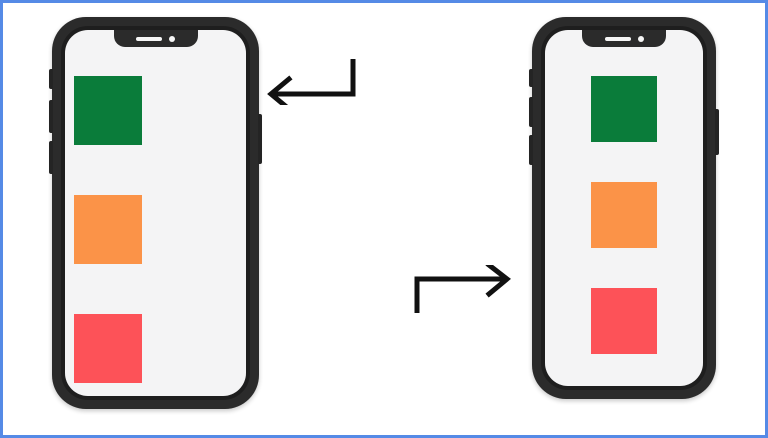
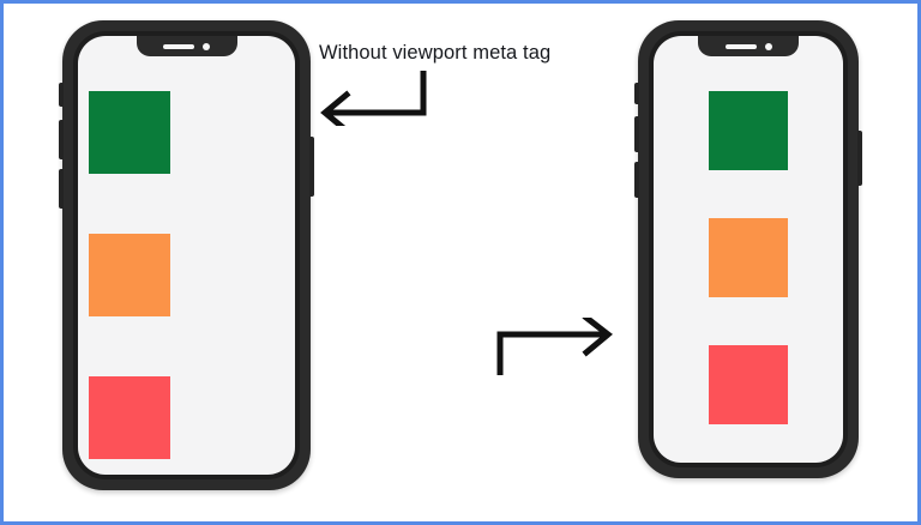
+ Without viewport meta tag
